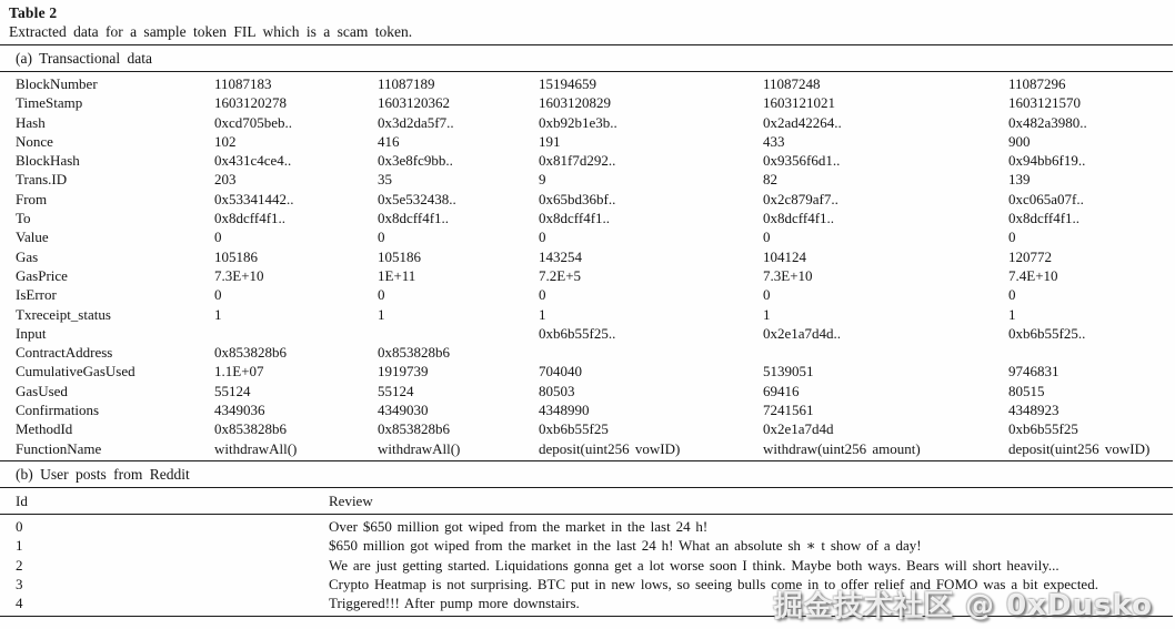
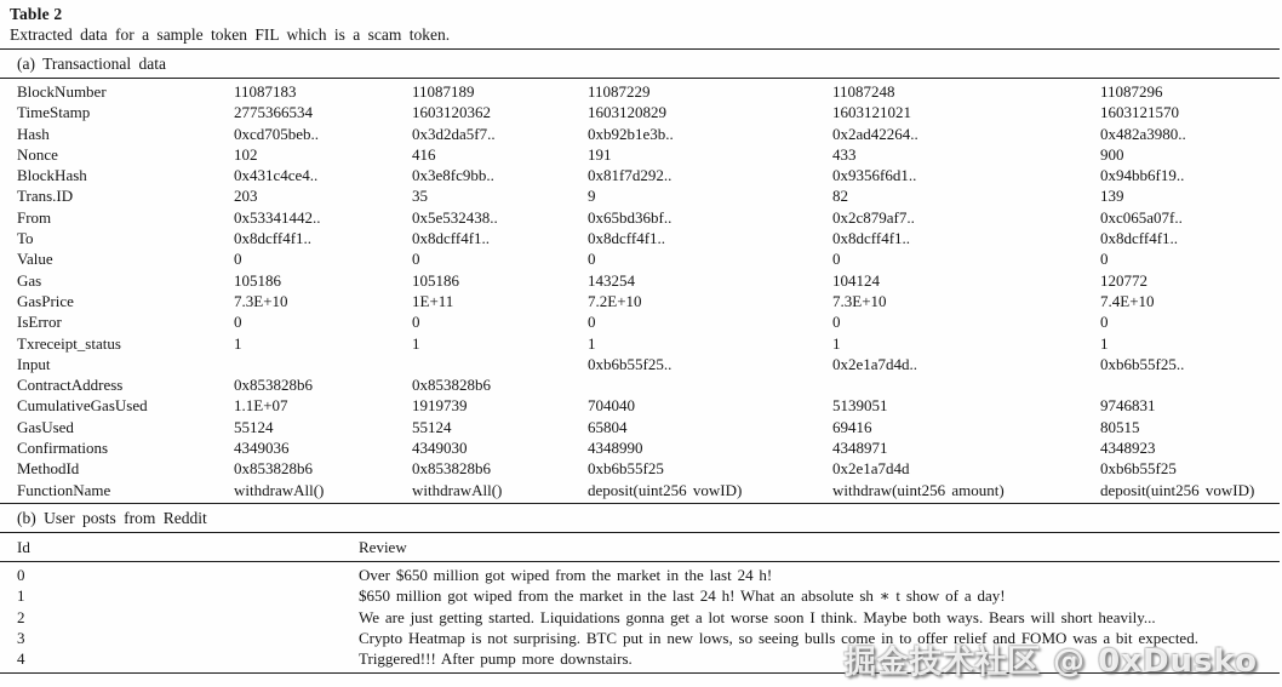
  Table 2
  Extracted data for a sample token FIL which is a scam token.
  (a) Transactional data
  BlockNumber
  11087183
  11087189
- 15194659
+ 11087229
  11087248
  11087296
  TimeStamp
- 1603120278
+ 2775366534
  1603120362
  1603120829
  1603121021
  1603121570
  Hash
  0xcd705beb..
  0x3d2da5f7..
  0xb92b1e3b..
  0x2ad42264..
  0x482a3980..
  Nonce
  102
  416
  191
  433
  900
  BlockHash
  0x431c4ce4..
  0x3e8fc9bb..
  0x81f7d292..
  0x9356f6d1..
  0x94bb6f19..
  Trans.ID
  203
  35
  9
  82
  139
  From
  0x53341442..
  0x5e532438..
  0x65bd36bf..
  0x2c879af7..
  0xc065a07f..
  To
  0x8dcff4f1..
  0x8dcff4f1..
  0x8dcff4f1..
  0x8dcff4f1..
  0x8dcff4f1..
  Value
  0
  0
  0
  0
  0
  Gas
  105186
  105186
  143254
  104124
  120772
  GasPrice
  7.3E+10
  1E+11
- 7.2E+5
+ 7.2E+10
  7.3E+10
  7.4E+10
  IsError
  0
  0
  0
  0
  0
  Txreceipt_status
  1
  1
  1
  1
  1
  Input
  0xb6b55f25..
  0x2e1a7d4d..
  0xb6b55f25..
  ContractAddress
  0x853828b6
  0x853828b6
  CumulativeGasUsed
  1.1E+07
  1919739
  704040
  5139051
  9746831
  GasUsed
  55124
  55124
- 80503
+ 65804
  69416
  80515
  Confirmations
  4349036
  4349030
  4348990
- 7241561
+ 4348971
  4348923
  MethodId
  0x853828b6
  0x853828b6
  0xb6b55f25
  0x2e1a7d4d
  0xb6b55f25
  FunctionName
  withdrawAll()
  withdrawAll()
  deposit(uint256 vowID)
  withdraw(uint256 amount)
  deposit(uint256 vowID)
  (b) User posts from Reddit
  Id
  Review
  0
  Over $650 million got wiped from the market in the last 24 h!
  1
  $650 million got wiped from the market in the last 24 h! What an absolute sh ∗ t show of a day!
  2
  We are just getting started. Liquidations gonna get a lot worse soon I think. Maybe both ways. Bears will short heavily...
  3
  Crypto Heatmap is not surprising. BTC put in new lows, so seeing bulls come in to offer relief and FOMO was a bit expected.
  4
  Triggered!!! After pump more downstairs.
  掘金技术社区 @ 0xDusko
